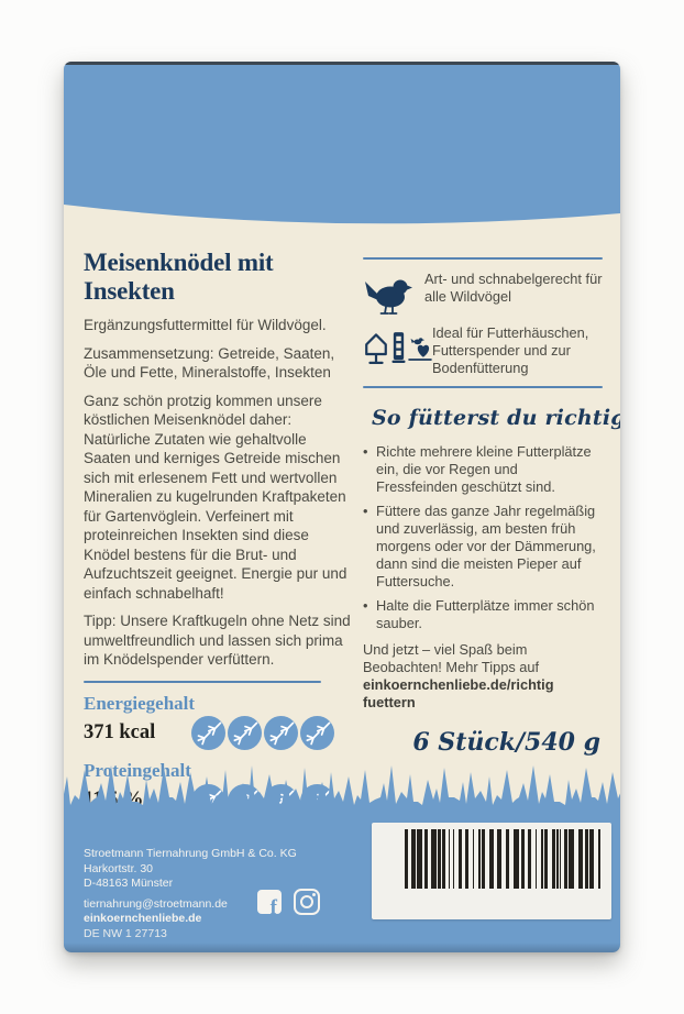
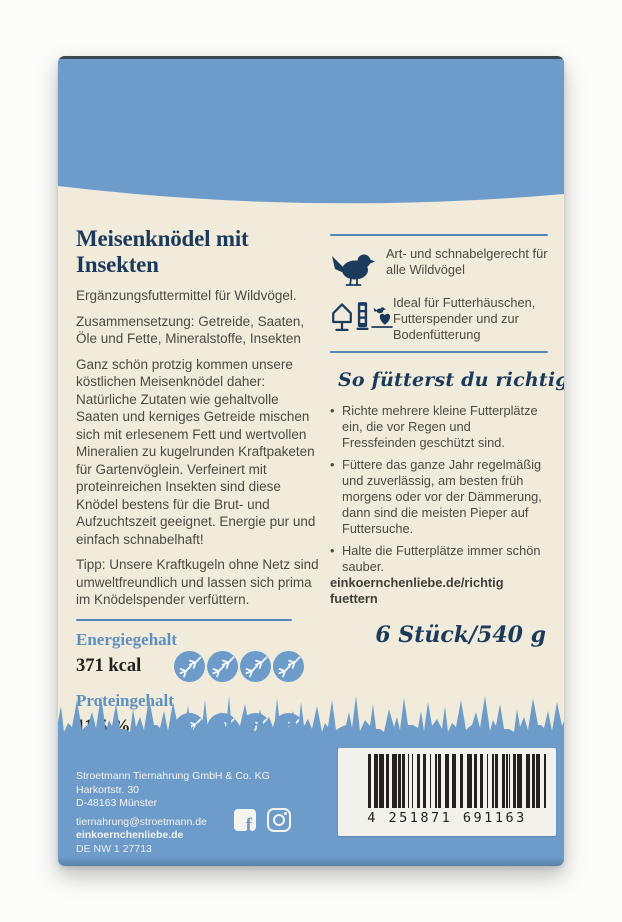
  Meisenknödel mit Insekten
  Ergänzungsfuttermittel für Wildvögel.
  Zusammensetzung: Getreide, Saaten, Öle und Fette, Mineralstoffe, Insekten
  Ganz schön protzig kommen unsere köstlichen Meisenknödel daher: Natürliche Zutaten wie gehaltvolle Saaten und kerniges Getreide mischen sich mit erlesenem Fett und wertvollen Mineralien zu kugelrunden Kraftpaketen für Gartenvöglein. Verfeinert mit proteinreichen Insekten sind diese Knödel bestens für die Brut- und Aufzuchtszeit geeignet. Energie pur und einfach schnabelhaft!
  Tipp: Unsere Kraftkugeln ohne Netz sind umweltfreundlich und lassen sich prima im Knödelspender verfüttern.
  Energiegehalt
  371 kcal
  Proteingehalt
  Art- und schnabelgerecht für alle Wildvögel
  Ideal für Futterhäuschen, Futterspender und zur Bodenfütterung
  So fütterst du richtig
  •
  Richte mehrere kleine Futterplätze ein, die vor Regen und Fressfeinden geschützt sind.
  •
  Füttere das ganze Jahr regelmäßig und zuverlässig, am besten früh morgens oder vor der Dämmerung, dann sind die meisten Pieper auf Futtersuche.
  •
  Halte die Futterplätze immer schön sauber.
- Und jetzt – viel Spaß beim Beobachten! Mehr Tipps auf
  einkoernchenliebe.de/richtigfuettern
  6 Stück/540 g
  Stroetmann Tiernahrung GmbH & Co. KG
  Harkortstr. 30
  D-48163 Münster
  tiernahrung@stroetmann.de
  einkoernchenliebe.de
  DE NW 1 27713
  f
+ 4 251871 691163
